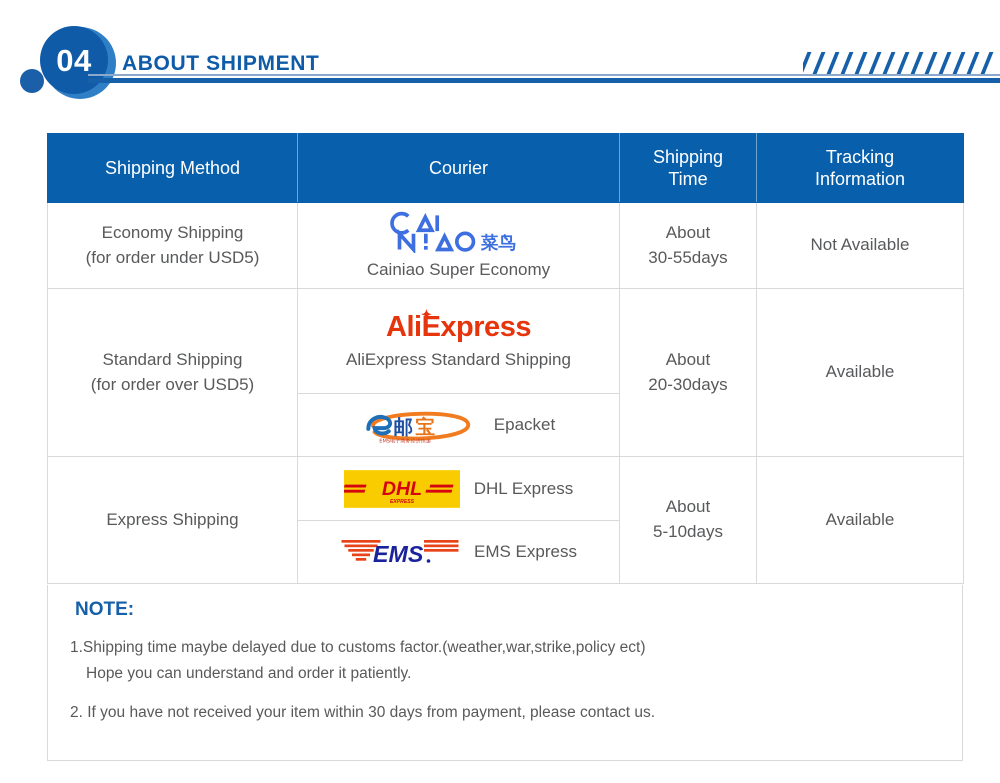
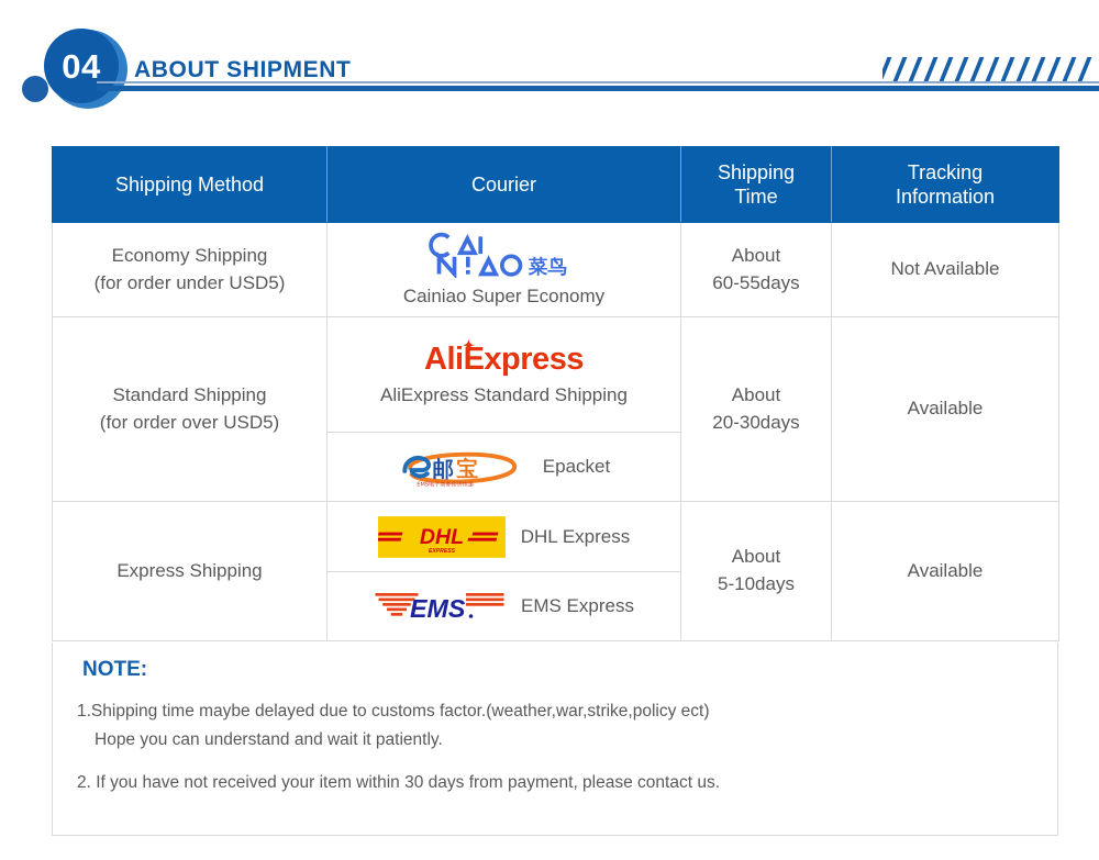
  04
  ABOUT SHIPMENT
  Shipping Method	Courier	Shipping Time	Tracking Information
- Economy Shipping (for order under USD5)	菜鸟 Cainiao Super Economy	About 30-55days	Not Available
+ Economy Shipping (for order under USD5)	菜鸟 Cainiao Super Economy	About 60-55days	Not Available
  Standard Shipping (for order over USD5)	✦ AliExpress AliExpress Standard Shipping 邮 宝 Epacket	About 20-30days	Available
  Express Shipping	DHL DHL Express EMS EMS Express	About 5-10days	Available
  NOTE:
  1.Shipping time maybe delayed due to customs factor.(weather,war,strike,policy ect)
- Hope you can understand and order it patiently.
+ Hope you can understand and wait it patiently.
  2. If you have not received your item within 30 days from payment, please contact us.
